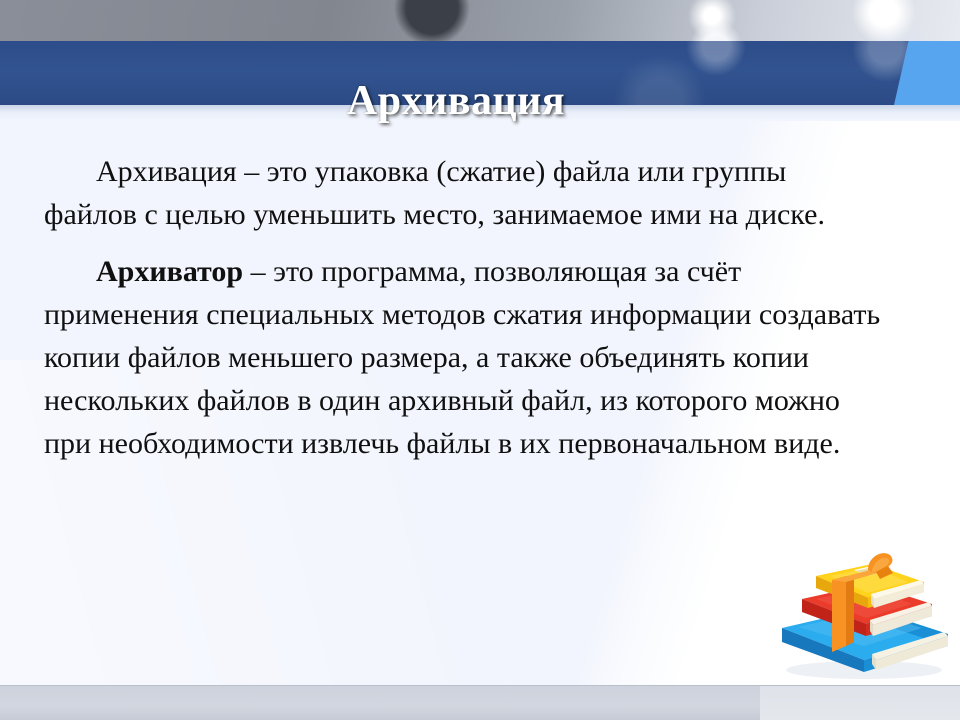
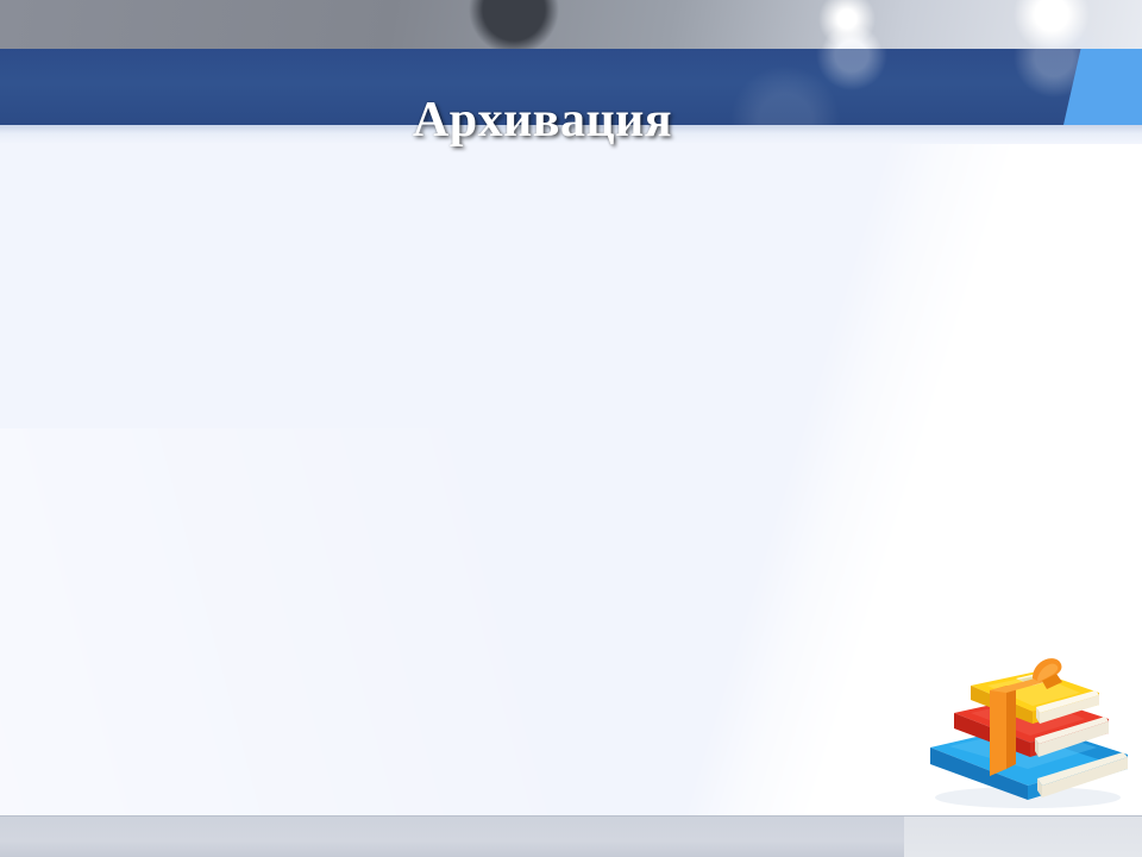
  Архивация
- Архивация – это упаковка (сжатие) файла или группы файлов с целью уменьшить место, занимаемое ими на диске.
- Архиватор – это программа, позволяющая за счёт применения специальных методов сжатия информации создавать копии файлов меньшего размера, а также объединять копии нескольких файлов в один архивный файл, из которого можно при необходимости извлечь файлы в их первоначальном виде.
